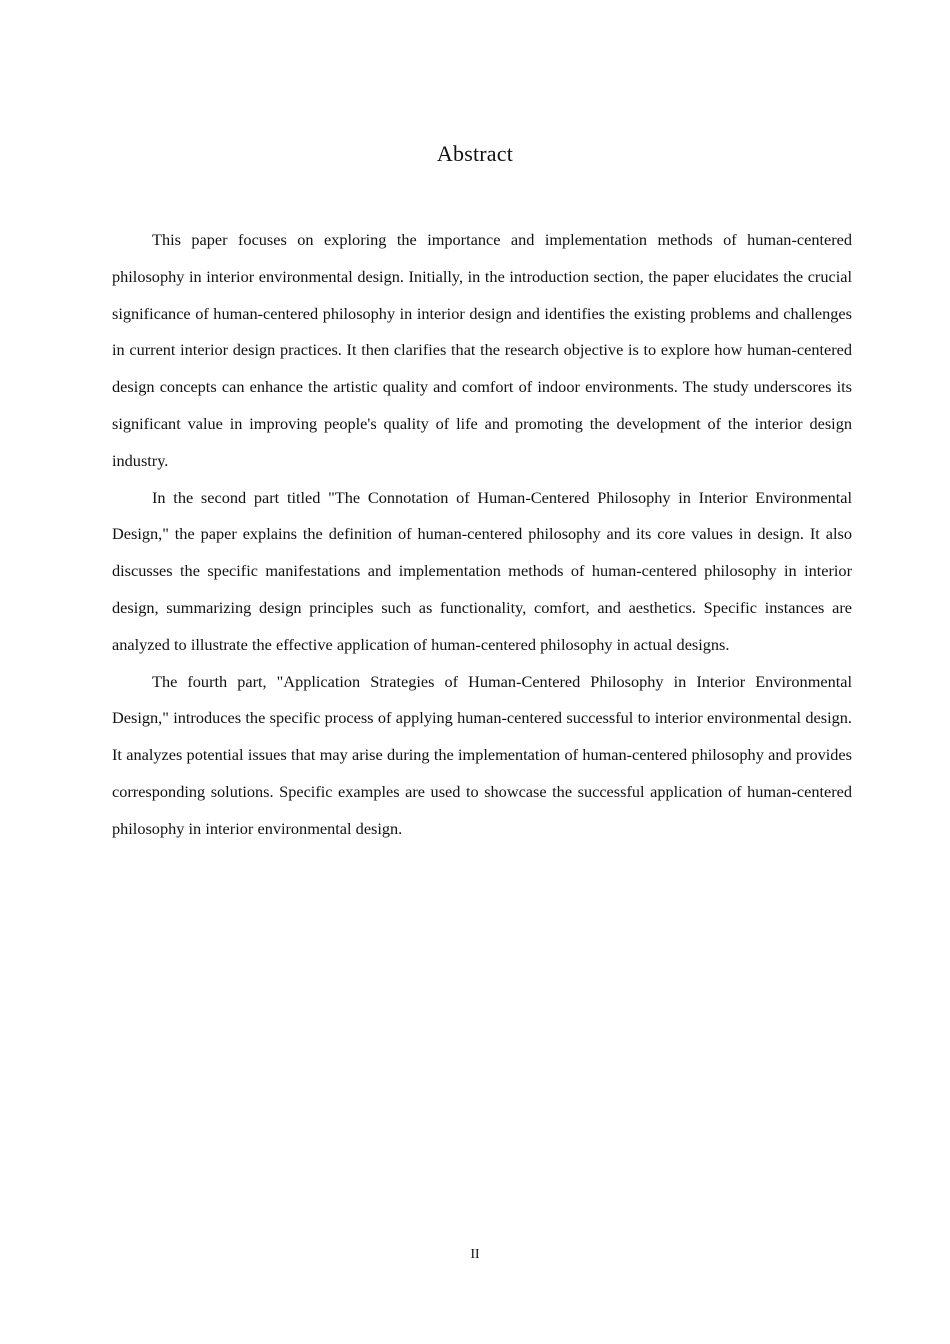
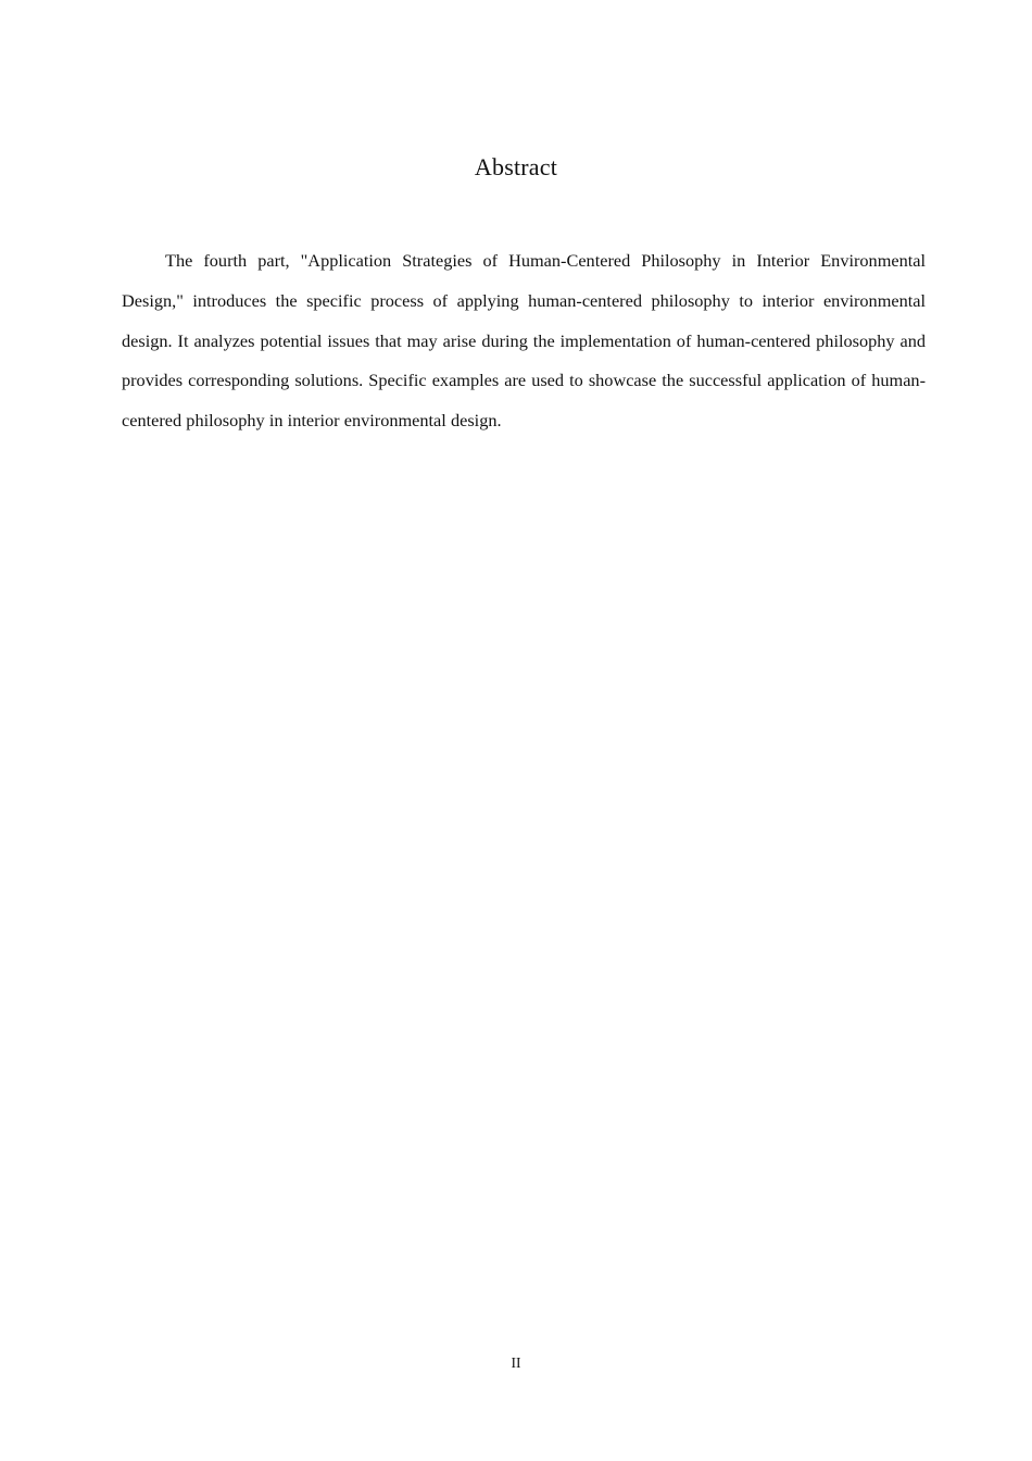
  Abstract
- This paper focuses on exploring the importance and implementation methods of human-centered philosophy in interior environmental design. Initially, in the introduction section, the paper elucidates the crucial significance of human-centered philosophy in interior design and identifies the existing problems and challenges in current interior design practices. It then clarifies that the research objective is to explore how human-centered design concepts can enhance the artistic quality and comfort of indoor environments. The study underscores its significant value in improving people's quality of life and promoting the development of the interior design industry.
- In the second part titled "The Connotation of Human-Centered Philosophy in Interior Environmental Design," the paper explains the definition of human-centered philosophy and its core values in design. It also discusses the specific manifestations and implementation methods of human-centered philosophy in interior design, summarizing design principles such as functionality, comfort, and aesthetics. Specific instances are analyzed to illustrate the effective application of human-centered philosophy in actual designs.
- The fourth part, "Application Strategies of Human-Centered Philosophy in Interior Environmental Design," introduces the specific process of applying human-centered successful to interior environmental design. It analyzes potential issues that may arise during the implementation of human-centered philosophy and provides corresponding solutions. Specific examples are used to showcase the successful application of human-centered philosophy in interior environmental design.
+ The fourth part, "Application Strategies of Human-Centered Philosophy in Interior Environmental Design," introduces the specific process of applying human-centered philosophy to interior environmental design. It analyzes potential issues that may arise during the implementation of human-centered philosophy and provides corresponding solutions. Specific examples are used to showcase the successful application of human-centered philosophy in interior environmental design.
  II
